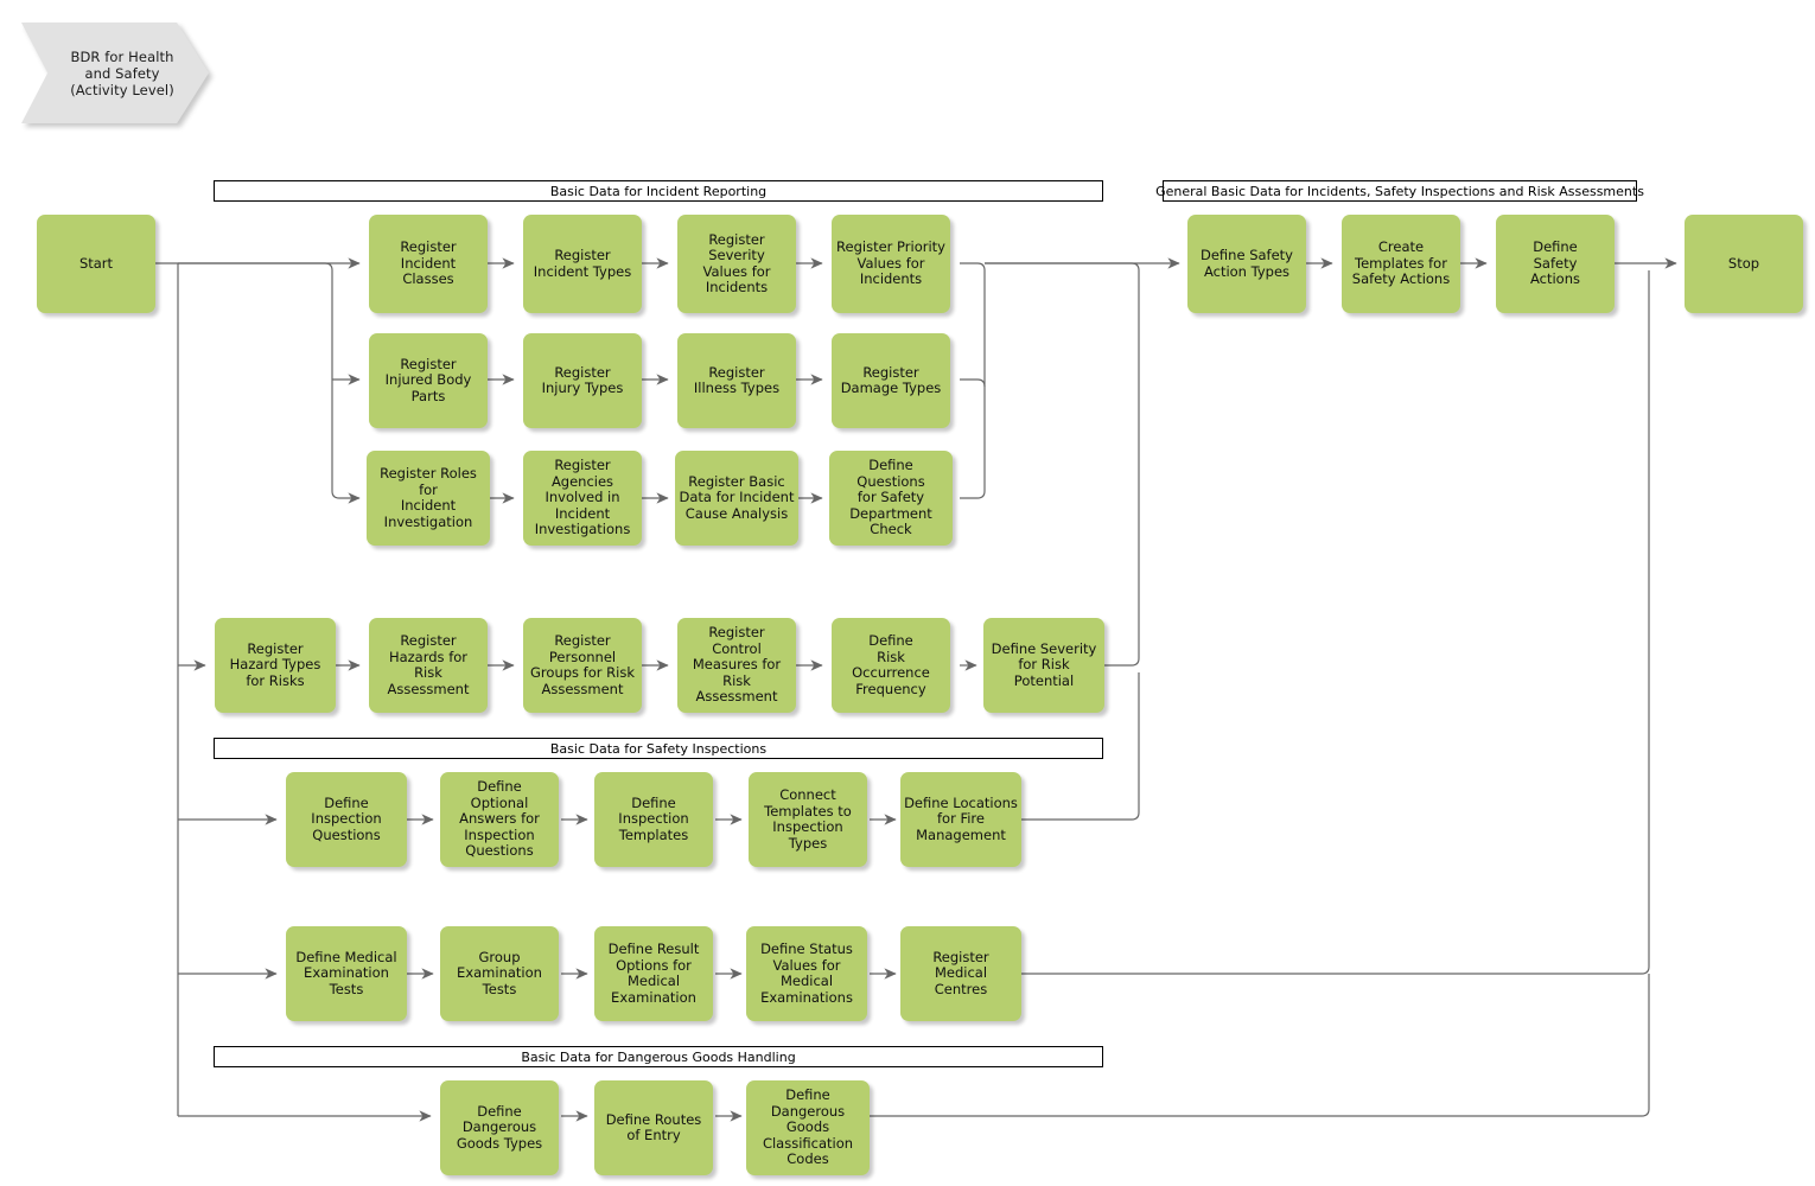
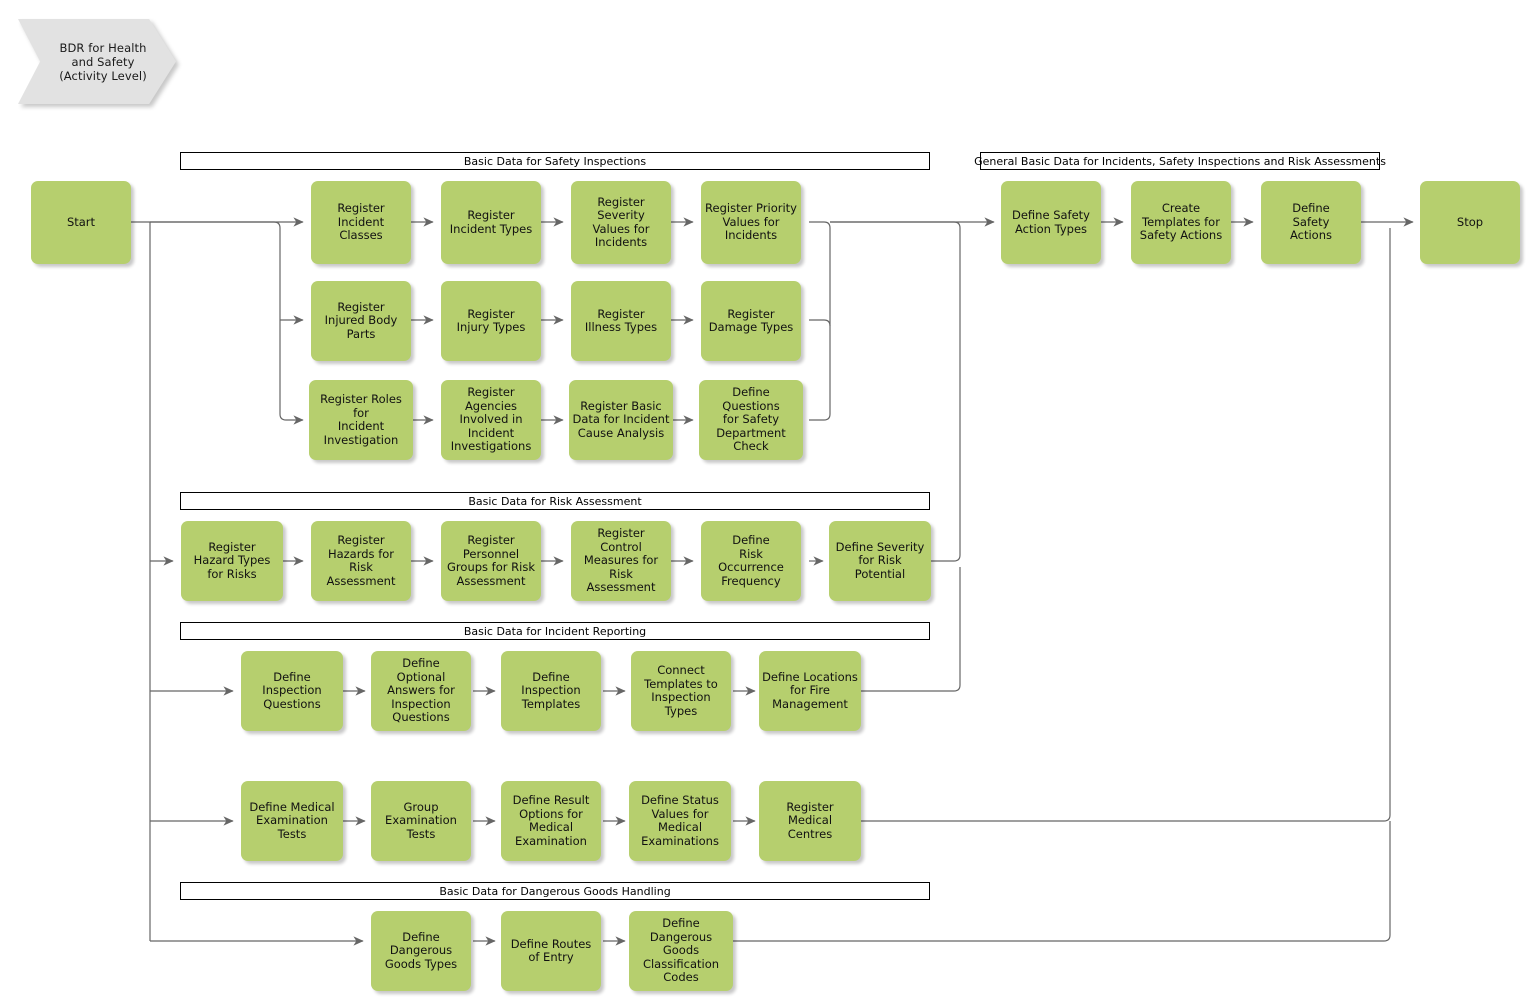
  BDR for Health
  and Safety
  (Activity Level)
- Basic Data for Incident Reporting
+ Basic Data for Safety Inspections
  General Basic Data for Incidents, Safety Inspections and Risk Assessments
+ Basic Data for Risk Assessment
- Basic Data for Safety Inspections
+ Basic Data for Incident Reporting
  Basic Data for Dangerous Goods Handling
  Start
  Stop
  Register
  Incident
  Classes
  Register
  Incident Types
  Register Severity
  Values for
  Incidents
  Register Priority
  Values for
  Incidents
  Register
  Injured Body
  Parts
  Register
  Injury Types
  Register
  Illness Types
  Register
  Damage Types
  Register Roles for
  Incident
  Investigation
  Register
  Agencies
  Involved in
  Incident
  Investigations
  Register Basic
  Data for Incident
  Cause Analysis
  Define Questions
  for Safety
  Department
  Check
  Define Safety
  Action Types
  Create
  Templates for
  Safety Actions
  Define
  Safety
  Actions
  Register
  Hazard Types
  for Risks
  Register
  Hazards for
  Risk
  Assessment
  Register
  Personnel
  Groups for Risk
  Assessment
  Register
  Control
  Measures for
  Risk
  Assessment
  Define
  Risk
  Occurrence
  Frequency
  Define Severity
  for Risk
  Potential
  Define
  Inspection
  Questions
  Define
  Optional
  Answers for
  Inspection
  Questions
  Define
  Inspection
  Templates
  Connect
  Templates to
  Inspection
  Types
  Define Locations
  for Fire
  Management
  Define Medical
  Examination
  Tests
  Group
  Examination
  Tests
  Define Result
  Options for
  Medical
  Examination
  Define Status
  Values for
  Medical
  Examinations
  Register
  Medical
  Centres
  Define
  Dangerous
  Goods Types
  Define Routes
  of Entry
  Define Dangerous
  Goods
  Classification
  Codes
